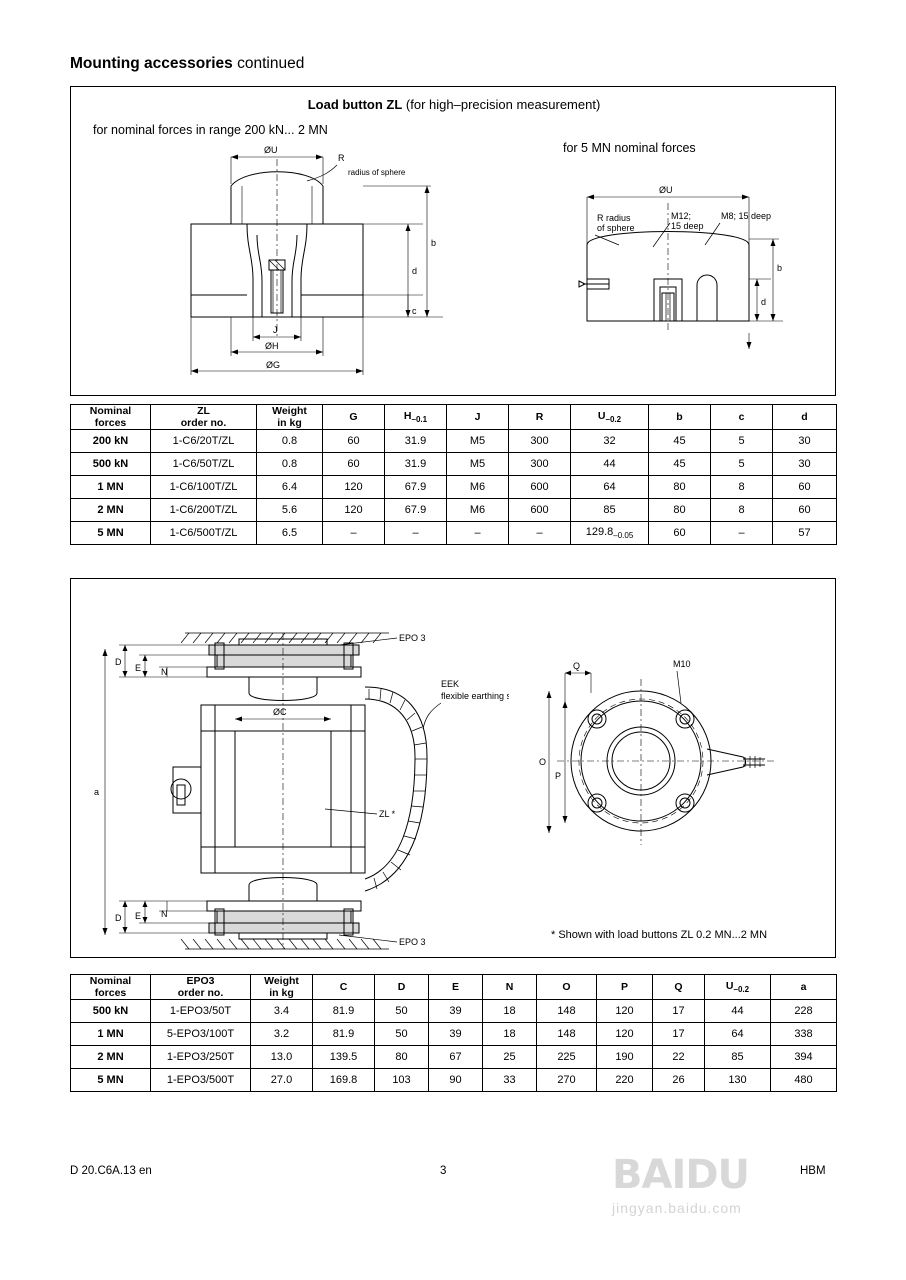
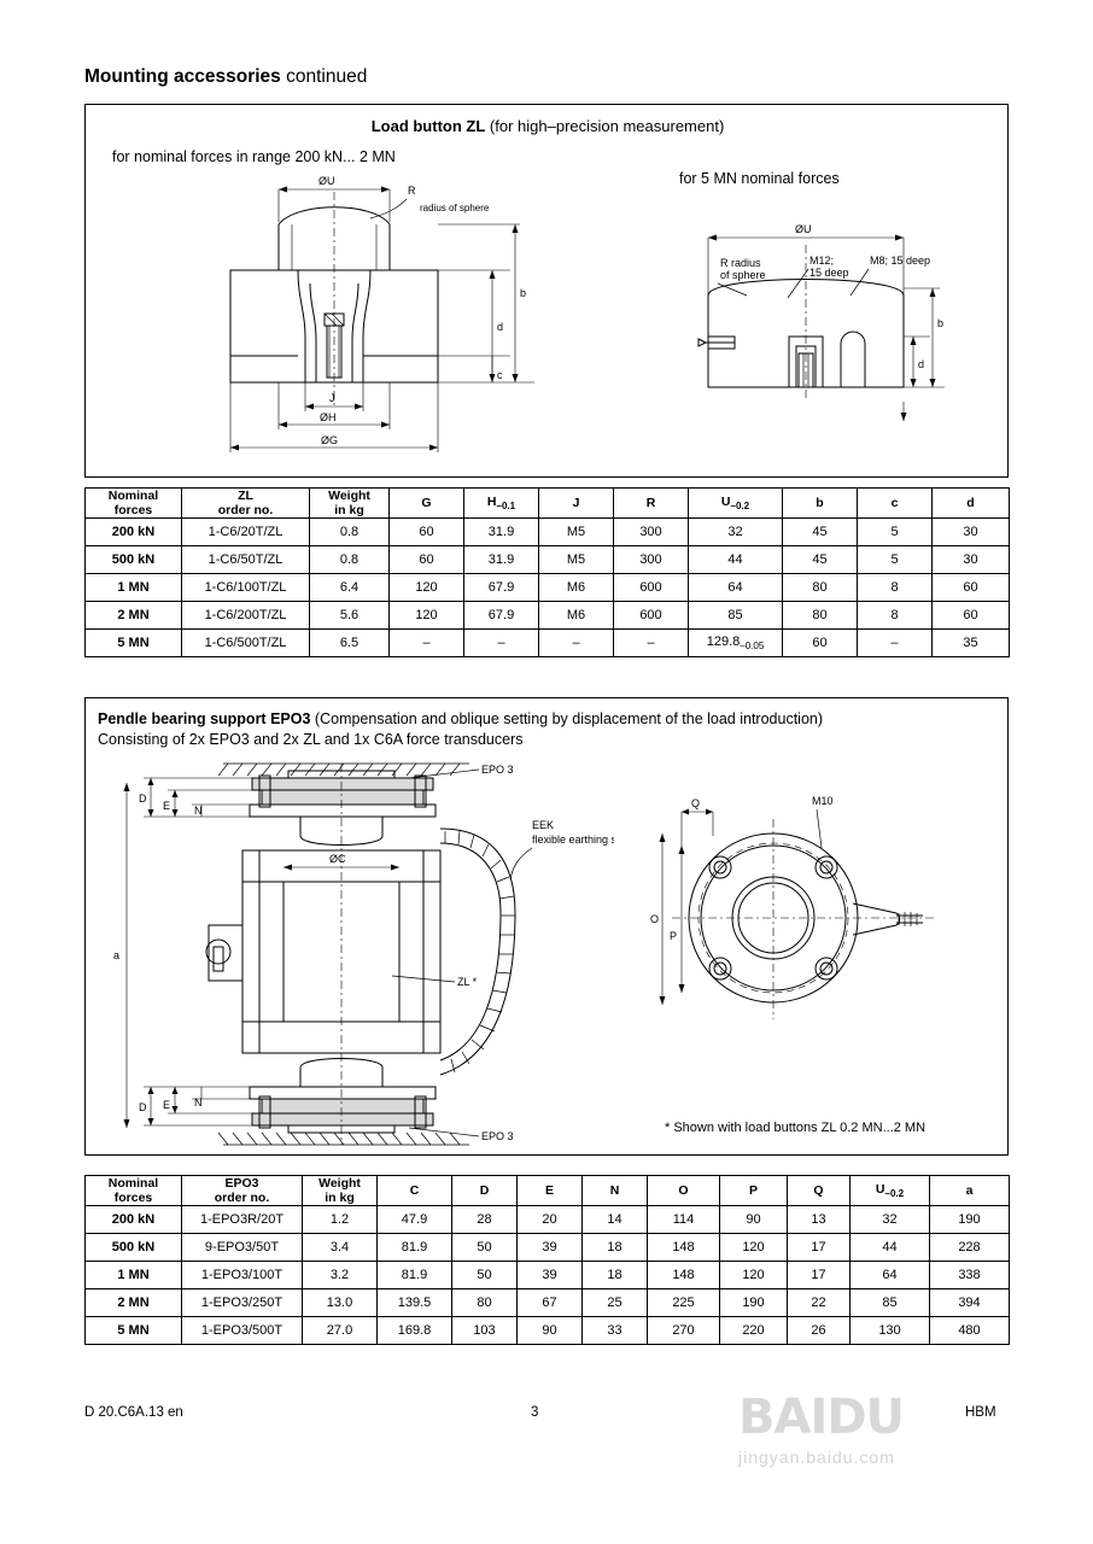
  Mounting accessories continued
  Load button ZL (for high–precision measurement)
  for nominal forces in range 200 kN... 2 MN
  for 5 MN nominal forces
  ØU
  R
  radius of sphere
  b
  d
  c
  J
  ØH
  ØG
  ØU
  R radius
  of sphere
  M12;
  15 deep
  M8; 15 deep
  b
  d
  Nominalforces	ZLorder no.	Weightin kg	G	H–0.1	J	R	U–0.2	b	c	d
  200 kN	1-C6/20T/ZL	0.8	60	31.9	M5	300	32	45	5	30
  500 kN	1-C6/50T/ZL	0.8	60	31.9	M5	300	44	45	5	30
  1 MN	1-C6/100T/ZL	6.4	120	67.9	M6	600	64	80	8	60
  2 MN	1-C6/200T/ZL	5.6	120	67.9	M6	600	85	80	8	60
- 5 MN	1-C6/500T/ZL	6.5	–	–	–	–	129.8–0.05	60	–	57
+ 5 MN	1-C6/500T/ZL	6.5	–	–	–	–	129.8–0.05	60	–	35
+ Pendle bearing support EPO3 (Compensation and oblique setting by displacement of the load introduction)
+ Consisting of 2x EPO3 and 2x ZL and 1x C6A force transducers
  * Shown with load buttons ZL 0.2 MN...2 MN
  EPO 3
  EPO 3
  ZL *
  EEK
  flexible earthing s
  a
  D
  E
  N
  D
  E
  N
  Q
  M10
  O
  P
  Nominalforces	EPO3order no.	Weightin kg	C	D	E	N	O	P	Q	U–0.2	a
+ 200 kN	1-EPO3R/20T	1.2	47.9	28	20	14	114	90	13	32	190
- 500 kN	1-EPO3/50T	3.4	81.9	50	39	18	148	120	17	44	228
+ 500 kN	9-EPO3/50T	3.4	81.9	50	39	18	148	120	17	44	228
- 1 MN	5-EPO3/100T	3.2	81.9	50	39	18	148	120	17	64	338
+ 1 MN	1-EPO3/100T	3.2	81.9	50	39	18	148	120	17	64	338
  2 MN	1-EPO3/250T	13.0	139.5	80	67	25	225	190	22	85	394
  5 MN	1-EPO3/500T	27.0	169.8	103	90	33	270	220	26	130	480
  D 20.C6A.13 en
  3
  HBM
  BAIDU
  jingyan.baidu.com
